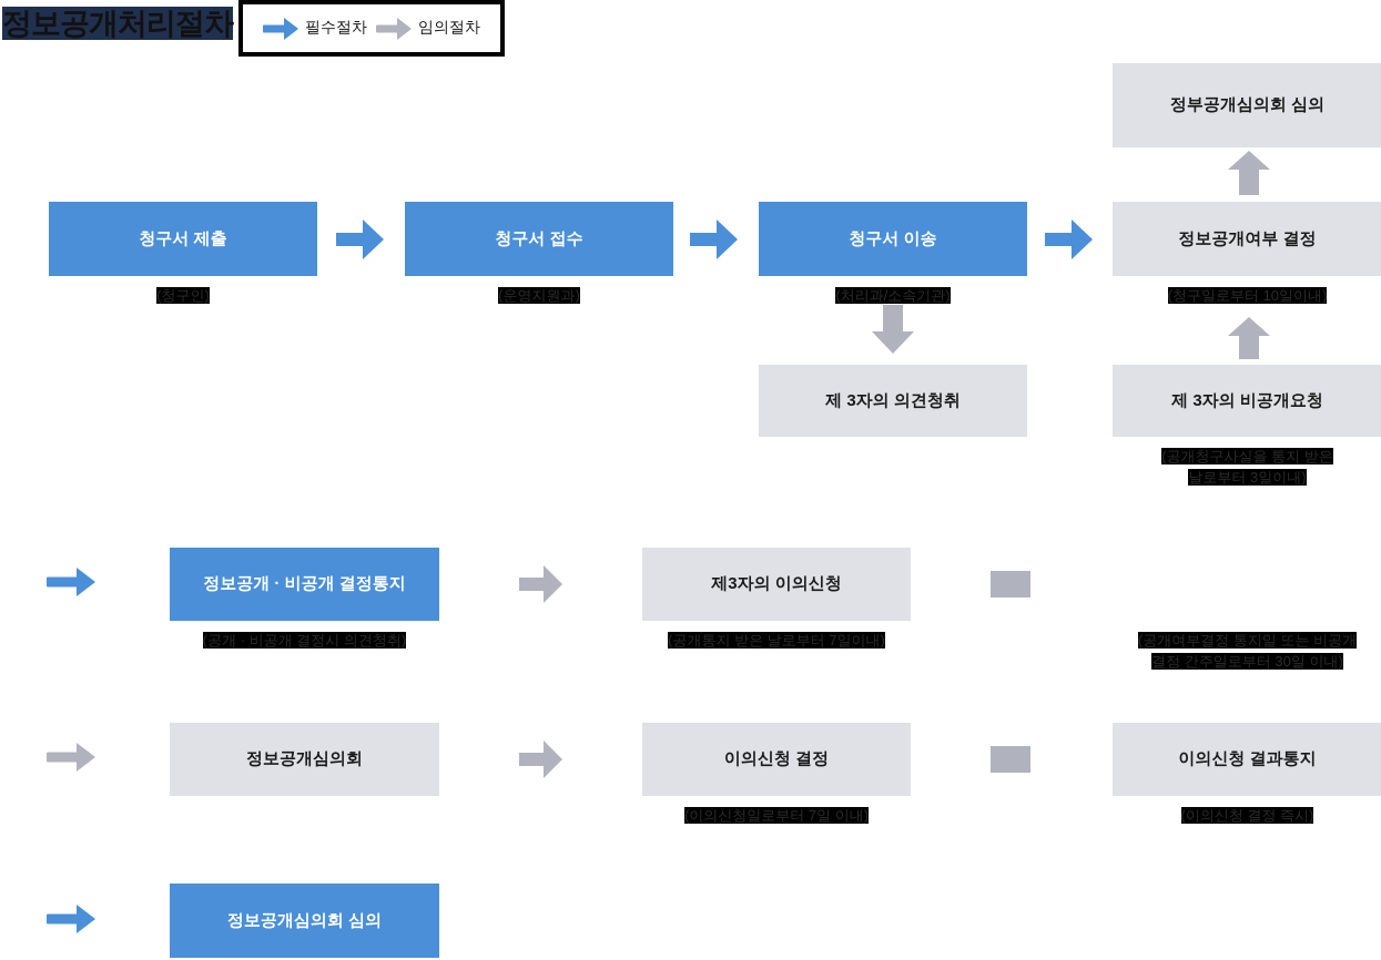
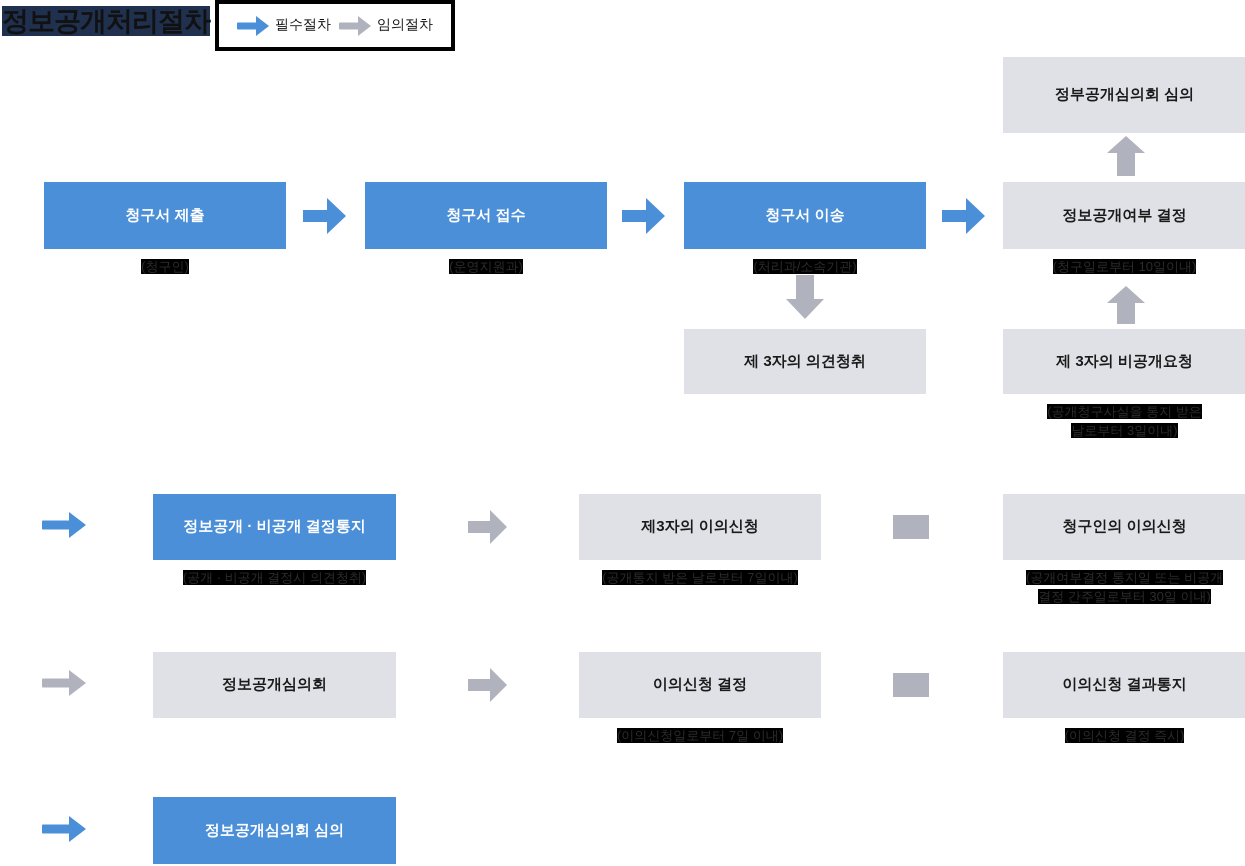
  정보공개처리절차
  필수절차
  임의절차
  정부공개심의회 심의
  청구서 제출
  (청구인)
  청구서 접수
  (운영지원과)
  청구서 이송
  (처리과/소속기관)
  정보공개여부 결정
  (청구일로부터 10일이내)
  제 3자의 의견청취
  제 3자의 비공개요청
  (공개청구사실을 통지 받은
  날로부터 3일이내)
  정보공개 · 비공개 결정통지
  (공개 · 비공개 결정시 의견청취)
  제3자의 이의신청
  (공개통지 받은 날로부터 7일이내)
+ 청구인의 이의신청
  (공개여부결정 통지일 또는 비공개
  결정 간주일로부터 30일 이내)
  정보공개심의회
  이의신청 결정
  (이의신청일로부터 7일 이내)
  이의신청 결과통지
  (이의신청 결정 즉시)
  정보공개심의회 심의
